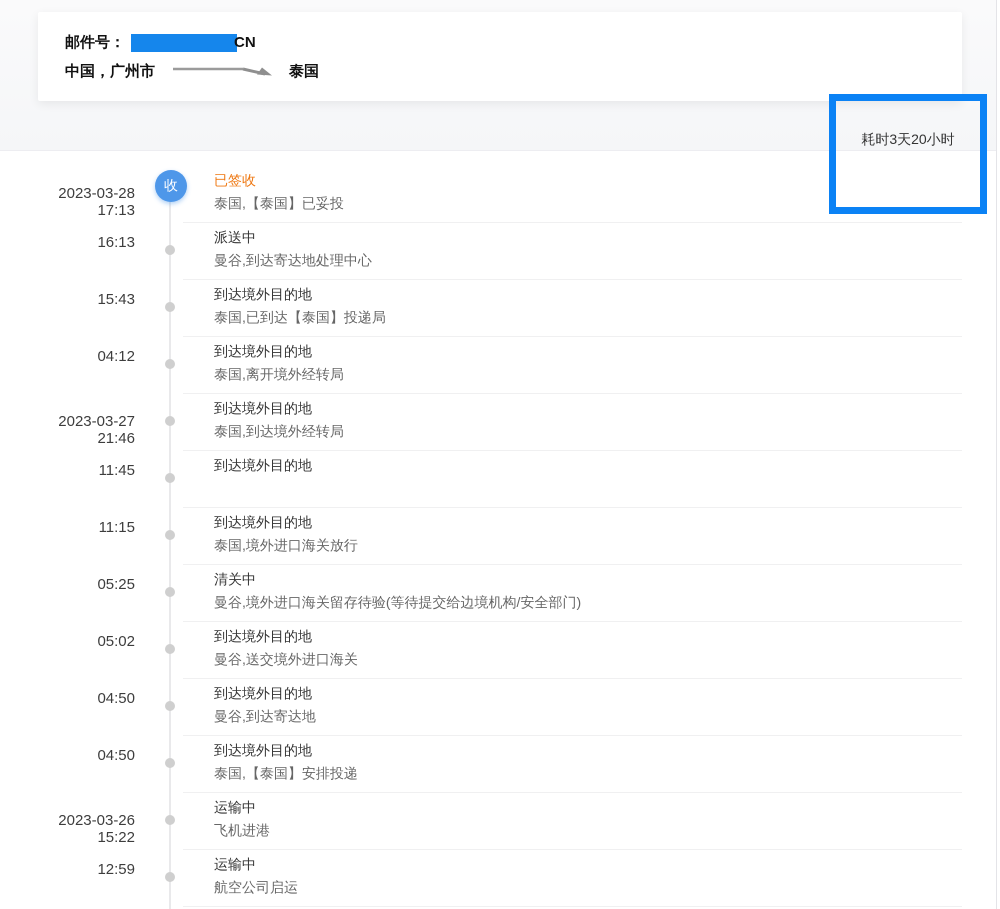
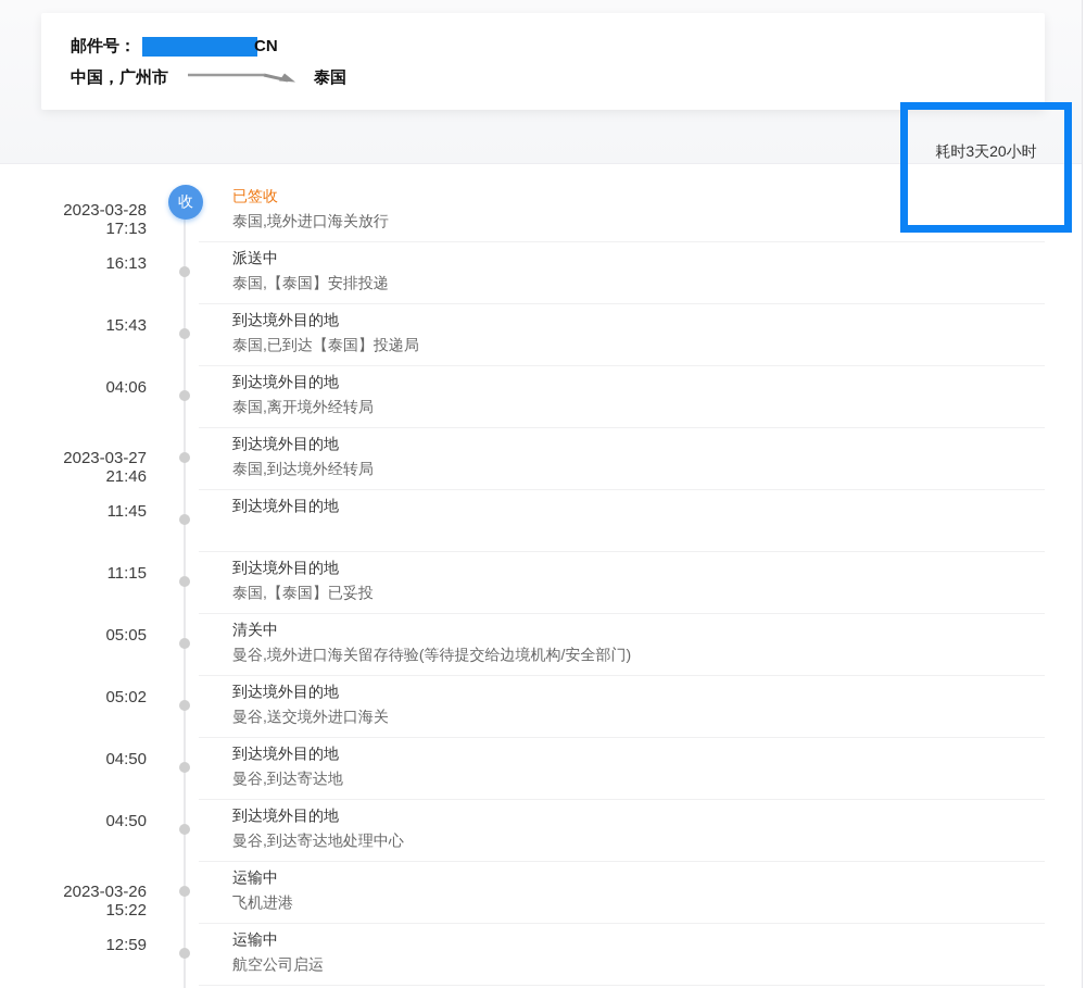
  邮件号：
  CN
  中国，广州市
  泰国
  耗时3天20小时
  2023-03-28
  17:13
  收
  已签收
- 泰国,【泰国】已妥投
+ 泰国,境外进口海关放行
  16:13
  派送中
- 曼谷,到达寄达地处理中心
+ 泰国,【泰国】安排投递
  15:43
  到达境外目的地
  泰国,已到达【泰国】投递局
- 04:12
+ 04:06
  到达境外目的地
  泰国,离开境外经转局
  2023-03-27
  21:46
  到达境外目的地
  泰国,到达境外经转局
  11:45
  到达境外目的地
  11:15
  到达境外目的地
- 泰国,境外进口海关放行
+ 泰国,【泰国】已妥投
- 05:25
+ 05:05
  清关中
  曼谷,境外进口海关留存待验(等待提交给边境机构/安全部门)
  05:02
  到达境外目的地
  曼谷,送交境外进口海关
  04:50
  到达境外目的地
  曼谷,到达寄达地
  04:50
  到达境外目的地
- 泰国,【泰国】安排投递
+ 曼谷,到达寄达地处理中心
  2023-03-26
  15:22
  运输中
  飞机进港
  12:59
  运输中
  航空公司启运
